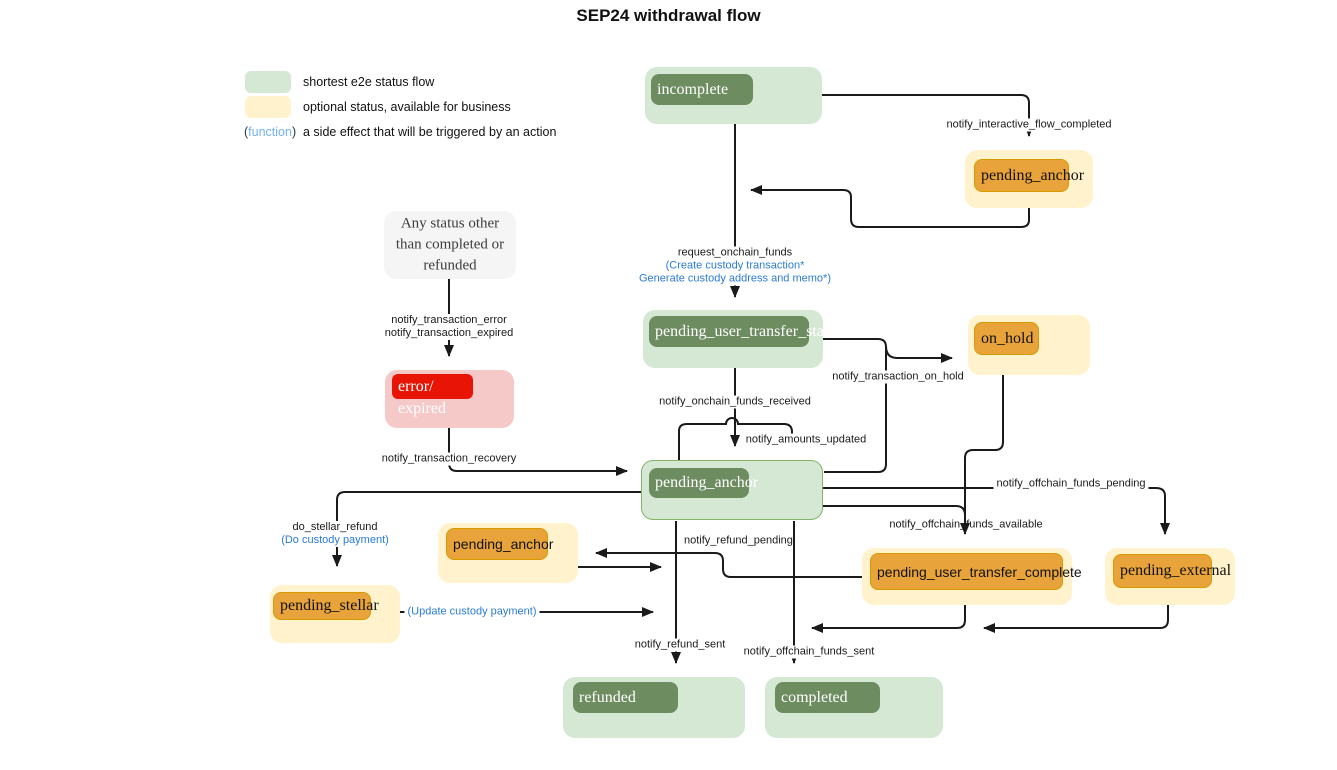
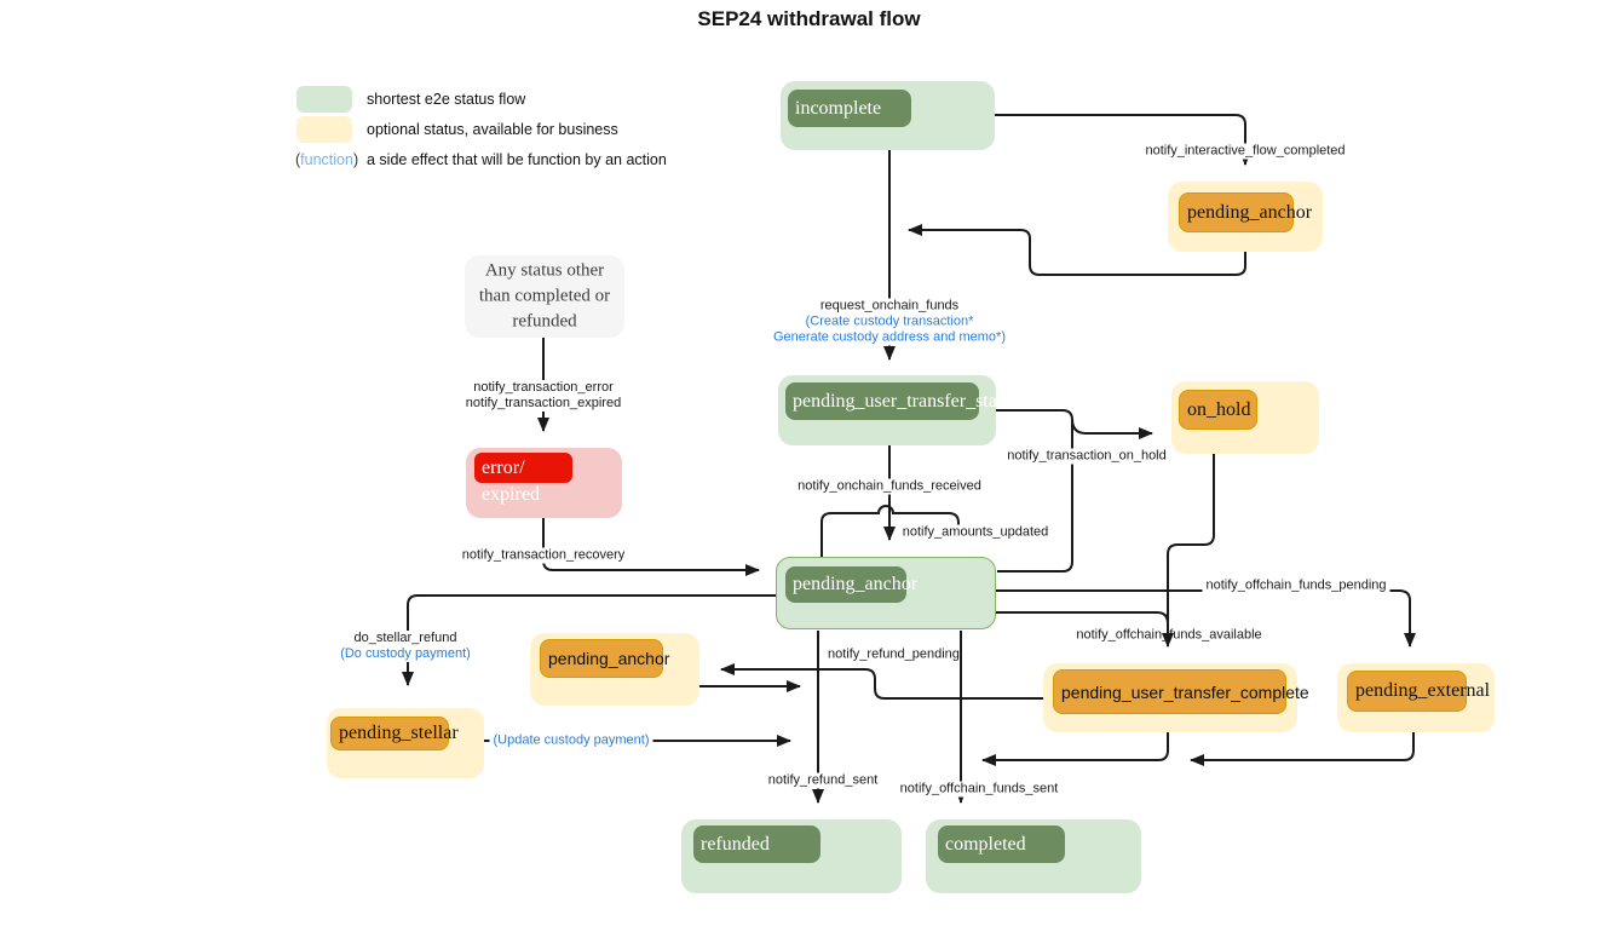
  SEP24 withdrawal flow
  shortest e2e status flow
  optional status, available for business
  (function)
- a side effect that will be triggered by an action
+ a side effect that will be function by an action
  incomplete
  pending_anchor
  Any status other
  than completed or
  refunded
  error/
  expired
  pending_user_transfer_start
  on_hold
  pending_anchor
  pending_anchor
  pending_stellar
  pending_user_transfer_complete
  pending_external
  refunded
  completed
  notify_interactive_flow_completed
  request_onchain_funds
  (Create custody transaction*
  Generate custody address and memo*)
  notify_transaction_error
  notify_transaction_expired
  notify_transaction_on_hold
  notify_onchain_funds_received
  notify_amounts_updated
  notify_transaction_recovery
  notify_offchain_funds_pending
  notify_offchain_funds_available
  do_stellar_refund
  (Do custody payment)
  notify_refund_pending
  (Update custody payment)
  notify_refund_sent
  notify_offchain_funds_sent
